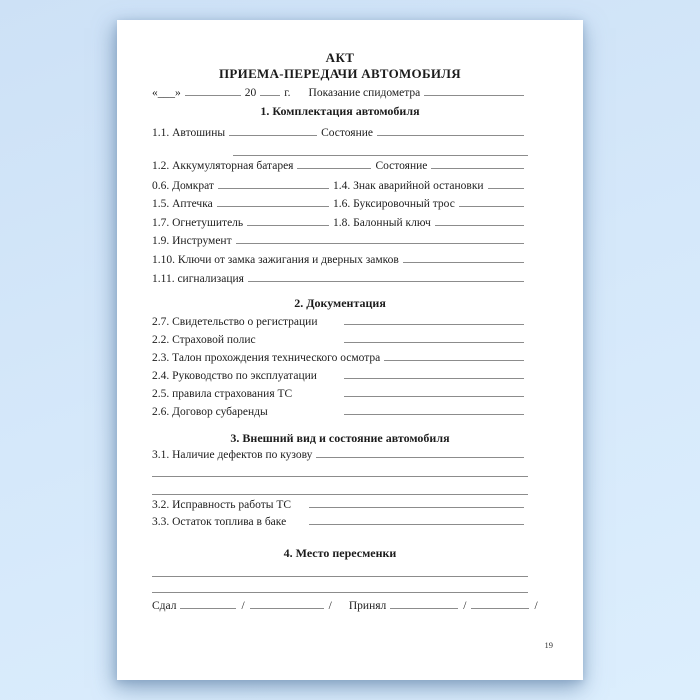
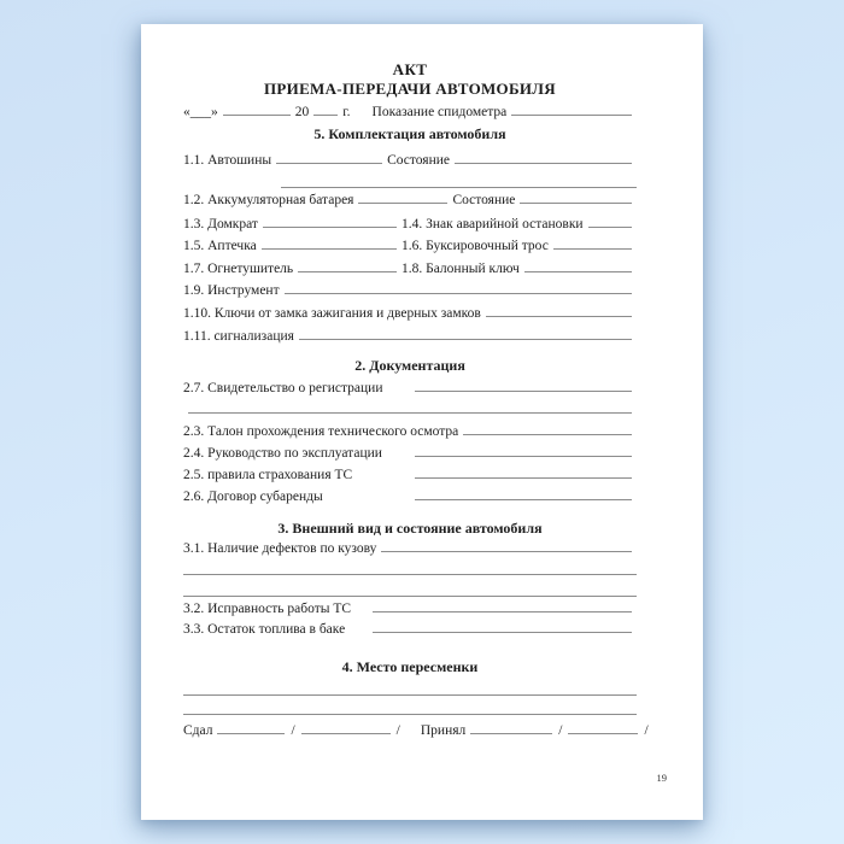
  АКТ
  ПРИЕМА-ПЕРЕДАЧИ АВТОМОБИЛЯ
  «___»
  20
  г.
  Показание спидометра
- 1. Комплектация автомобиля
+ 5. Комплектация автомобиля
  1.1. Автошины
  Состояние
  1.2. Аккумуляторная батарея
  Состояние
- 0.6. Домкрат
+ 1.3. Домкрат
  1.4. Знак аварийной остановки
  1.5. Аптечка
  1.6. Буксировочный трос
  1.7. Огнетушитель
  1.8. Балонный ключ
  1.9. Инструмент
  1.10. Ключи от замка зажигания и дверных замков
  1.11. сигнализация
  2. Документация
  2.7. Свидетельство о регистрации
- 2.2. Страховой полис
  2.3. Талон прохождения технического осмотра
  2.4. Руководство по эксплуатации
  2.5. правила страхования ТС
  2.6. Договор субаренды
  3. Внешний вид и состояние автомобиля
  3.1. Наличие дефектов по кузову
  3.2. Исправность работы ТС
  3.3. Остаток топлива в баке
  4. Место пересменки
  Сдал
  /
  /
  Принял
  /
  /
  19
